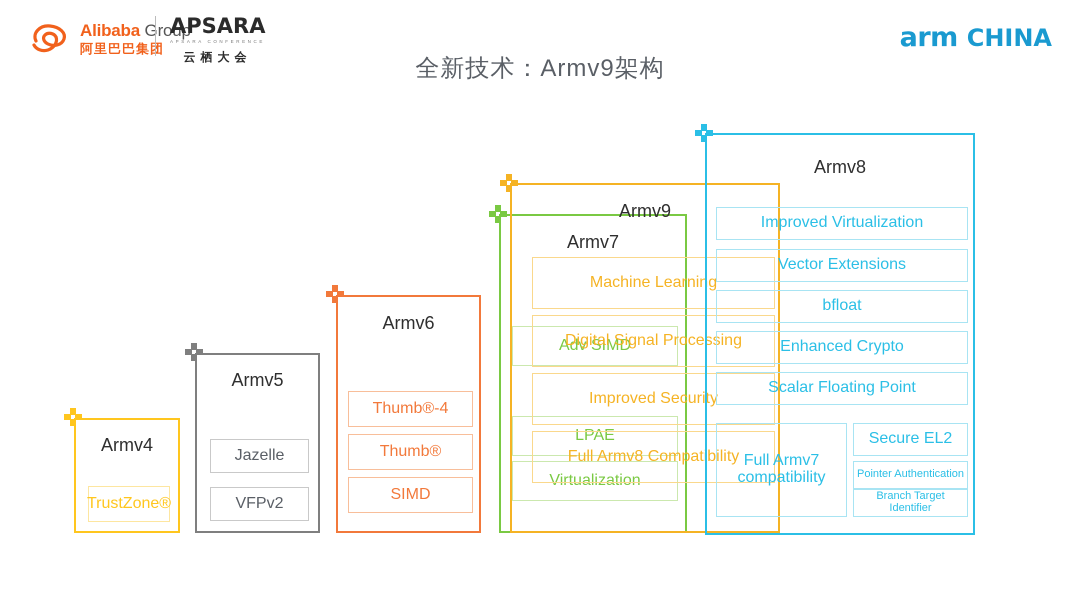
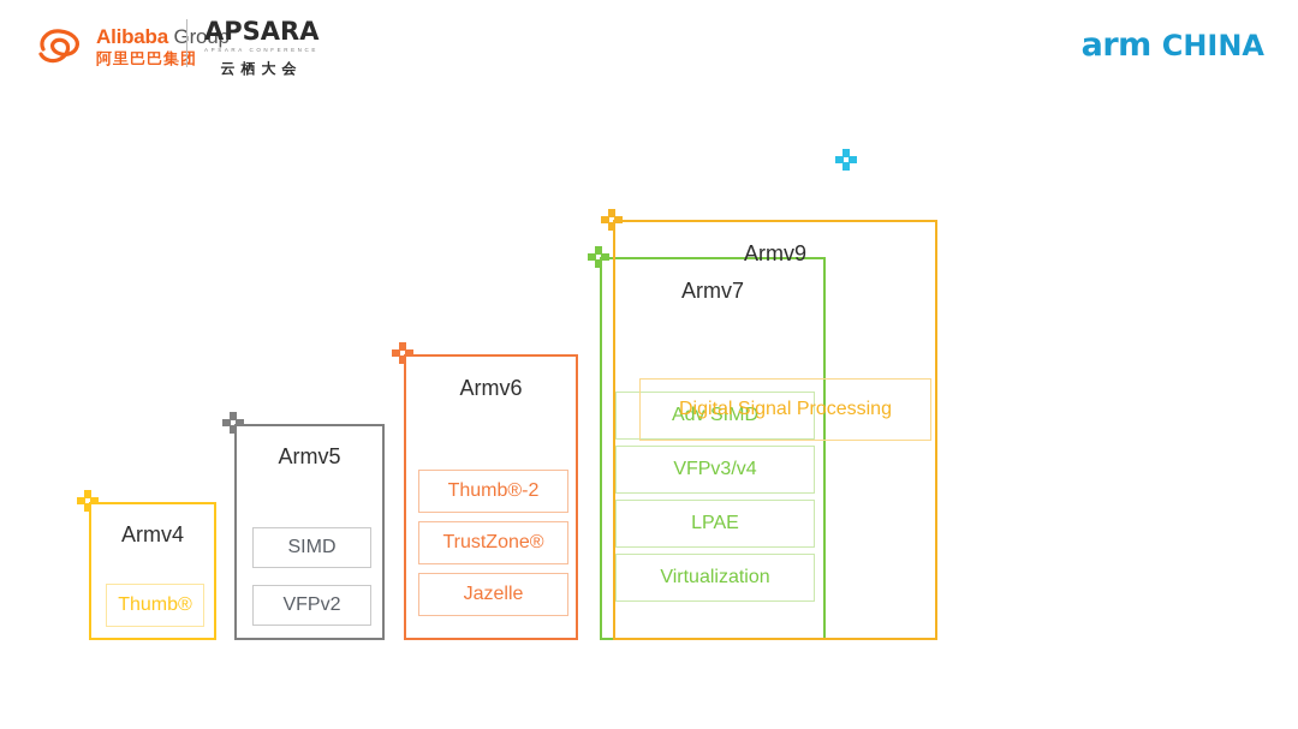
  Alibaba Group
  阿里巴巴集团
  APSARA
  云栖大会
  arm CHINA
- 全新技术：Armv9架构
  Armv4
- TrustZone®
+ Thumb®
  Armv5
- Jazelle
+ SIMD
  VFPv2
  Armv6
- Thumb®-4
+ Thumb®-2
- Thumb®
+ TrustZone®
- SIMD
+ Jazelle
  Armv7
  Adv SIMD
+ VFPv3/v4
  LPAE
  Virtualization
  Armv9
- Machine Learning
  Digital Signal Processing
- Improved Security
- Full Armv8 Compatibility
- Armv8
- Improved Virtualization
- Vector Extensions
- bfloat
- Enhanced Crypto
- Scalar Floating Point
- Full Armv7 compatibility
- Secure EL2
- Pointer Authentication
- Branch Target Identifier
